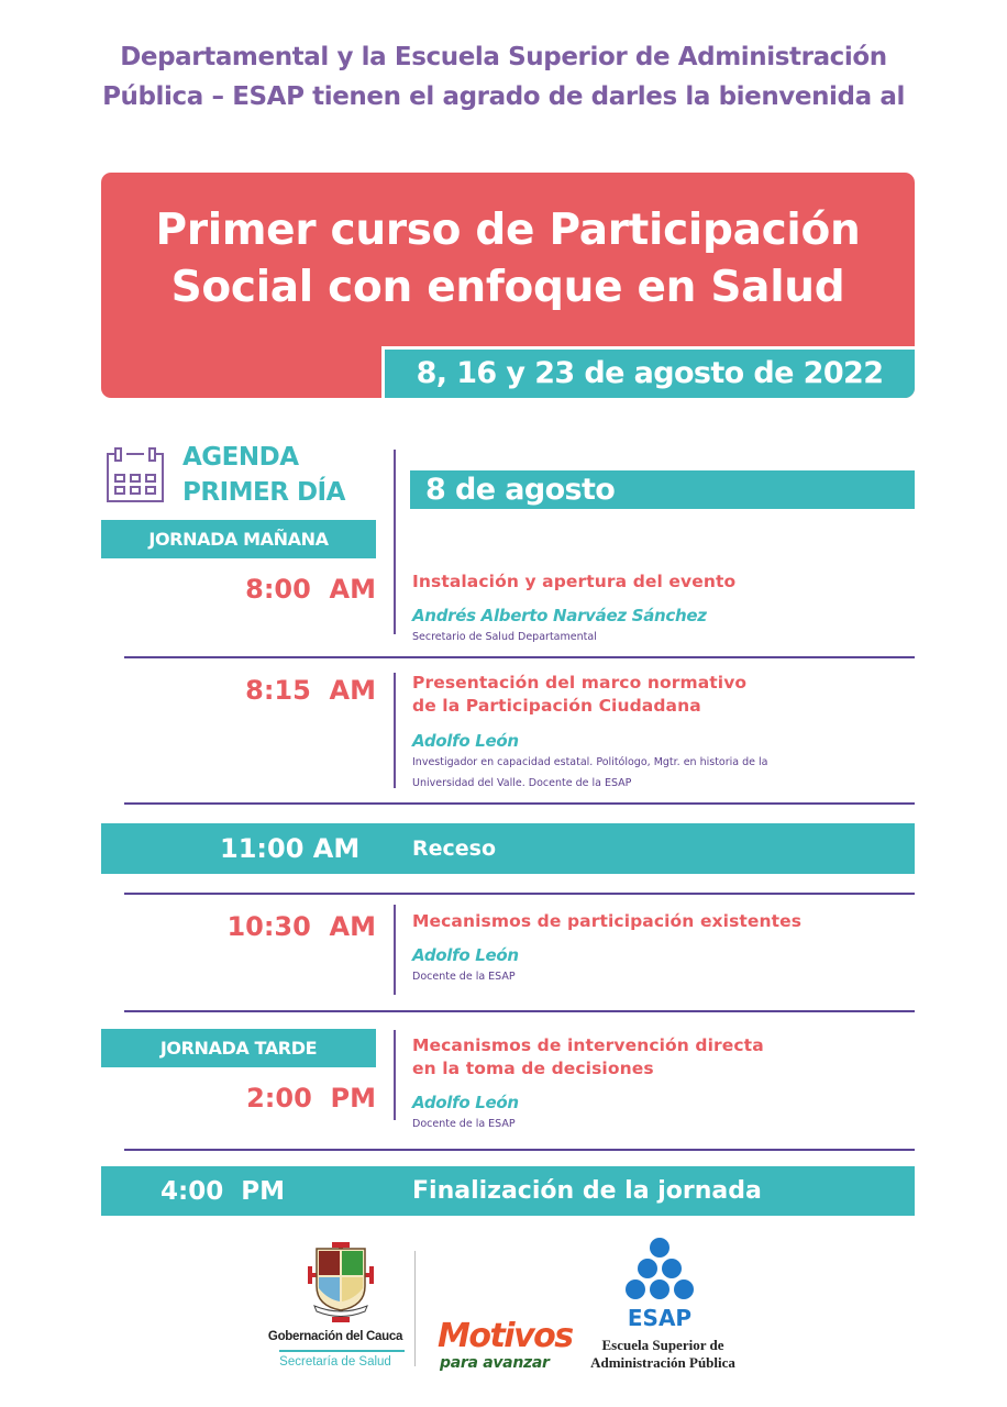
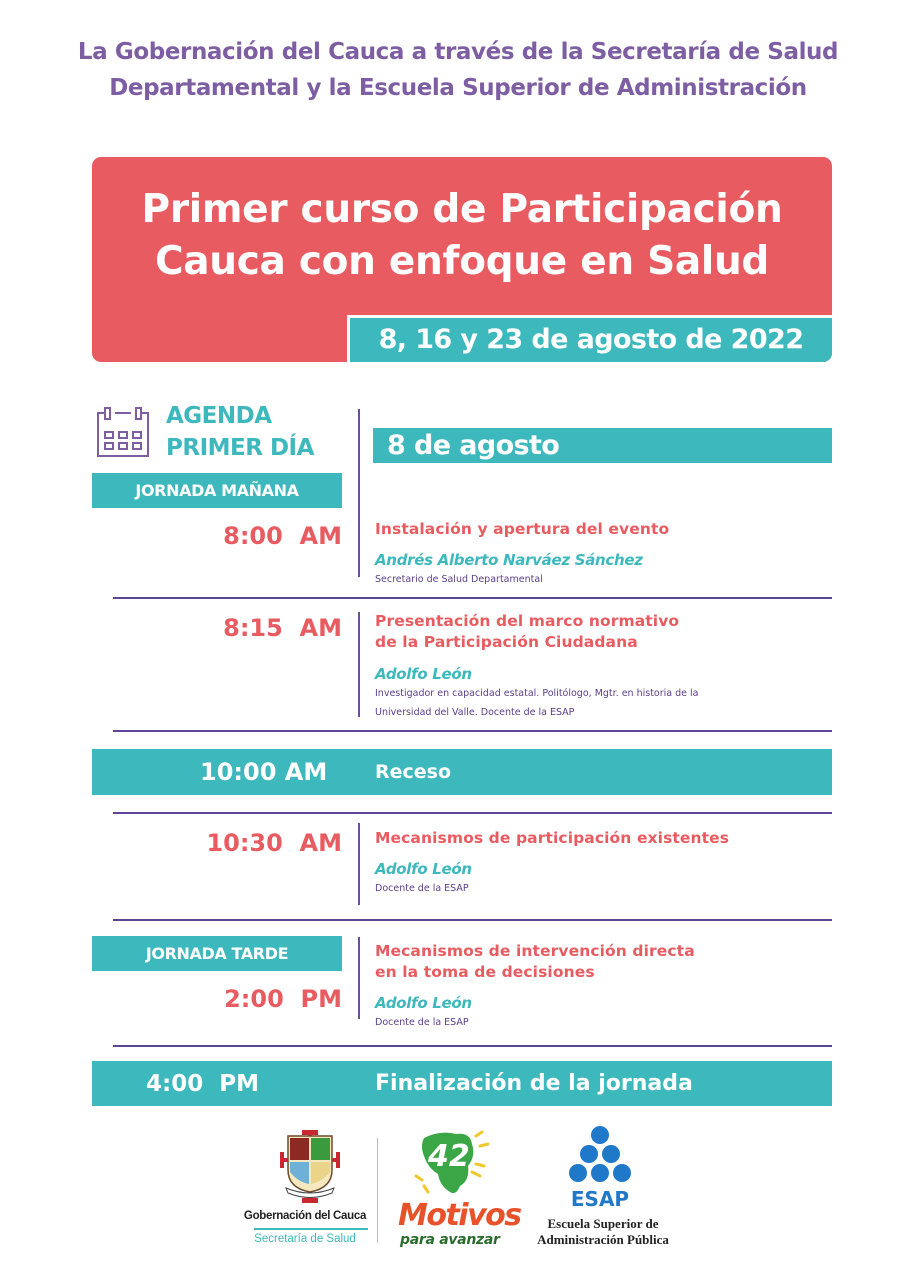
+ La Gobernación del Cauca a través de la Secretaría de Salud
  Departamental y la Escuela Superior de Administración
- Pública – ESAP tienen el agrado de darles la bienvenida al
  Primer curso de Participación
- Social con enfoque en Salud
+ Cauca con enfoque en Salud
  8, 16 y 23 de agosto de 2022
  AGENDA
  PRIMER DÍA
  8 de agosto
  JORNADA MAÑANA
  8:00 AM
  Instalación y apertura del evento
  Andrés Alberto Narváez Sánchez
  Secretario de Salud Departamental
  8:15 AM
  Presentación del marco normativo
  de la Participación Ciudadana
  Adolfo León
  Investigador en capacidad estatal. Politólogo, Mgtr. en historia de la
  Universidad del Valle. Docente de la ESAP
- 11:00 AM
+ 10:00 AM
  Receso
  10:30 AM
  Mecanismos de participación existentes
  Adolfo León
  Docente de la ESAP
  JORNADA TARDE
  2:00 PM
  Mecanismos de intervención directa
  en la toma de decisiones
  Adolfo León
  Docente de la ESAP
  4:00 PM
  Finalización de la jornada
  Gobernación del Cauca
  Secretaría de Salud
+ 42
  Motivos
  para avanzar
  ESAP
  Escuela Superior de
  Administración Pública
